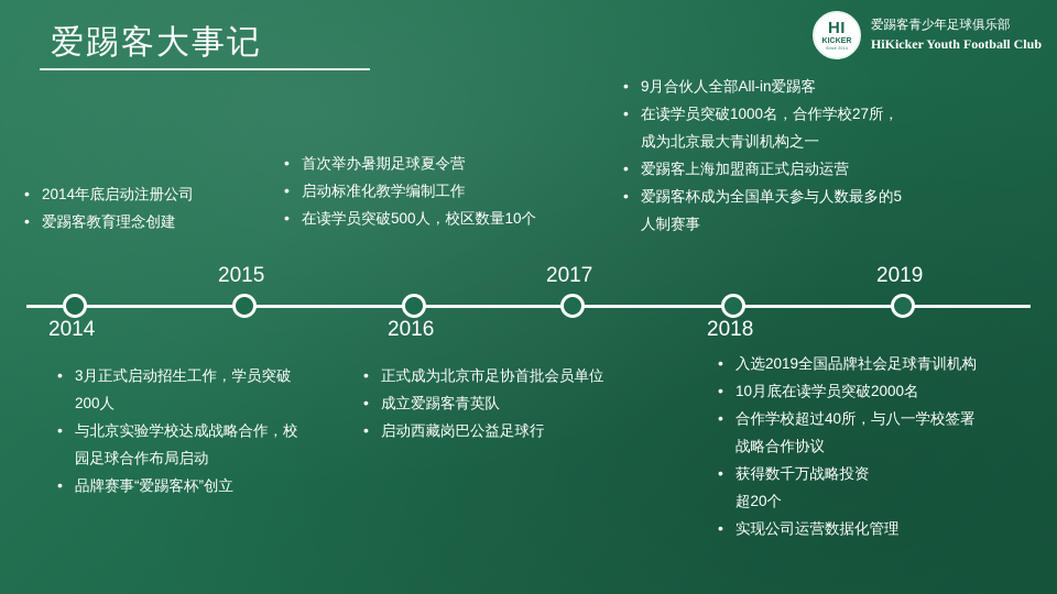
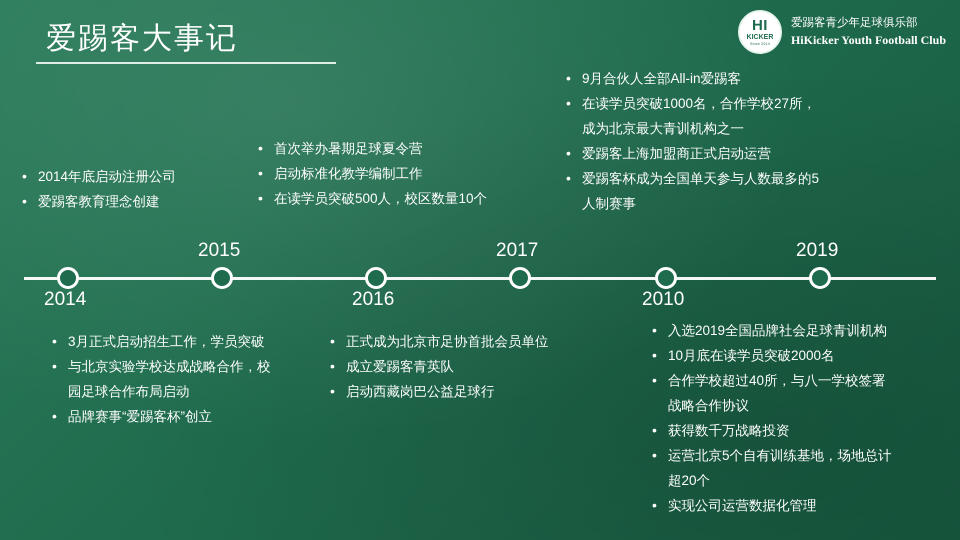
  爱踢客大事记
  HI
  爱踢客青少年足球俱乐部
  HiKicker Youth Football Club
  2014
  2015
  2016
  2017
- 2018
+ 2010
  2019
  2014年底启动注册公司
  爱踢客教育理念创建
  首次举办暑期足球夏令营
  启动标准化教学编制工作
  在读学员突破500人，校区数量10个
  正式成为北京市足协首批会员单位
  成立爱踢客青英队
  启动西藏岗巴公益足球行
  9月合伙人全部All-in爱踢客
  在读学员突破1000名，合作学校27所，
  成为北京最大青训机构之一
  爱踢客上海加盟商正式启动运营
  爱踢客杯成为全国单天参与人数最多的5
  人制赛事
  3月正式启动招生工作，学员突破
- 200人
  与北京实验学校达成战略合作，校
  园足球合作布局启动
  品牌赛事“爱踢客杯”创立
  入选2019全国品牌社会足球青训机构
  10月底在读学员突破2000名
  合作学校超过40所，与八一学校签署
  战略合作协议
  获得数千万战略投资
+ 运营北京5个自有训练基地，场地总计
  超20个
  实现公司运营数据化管理
